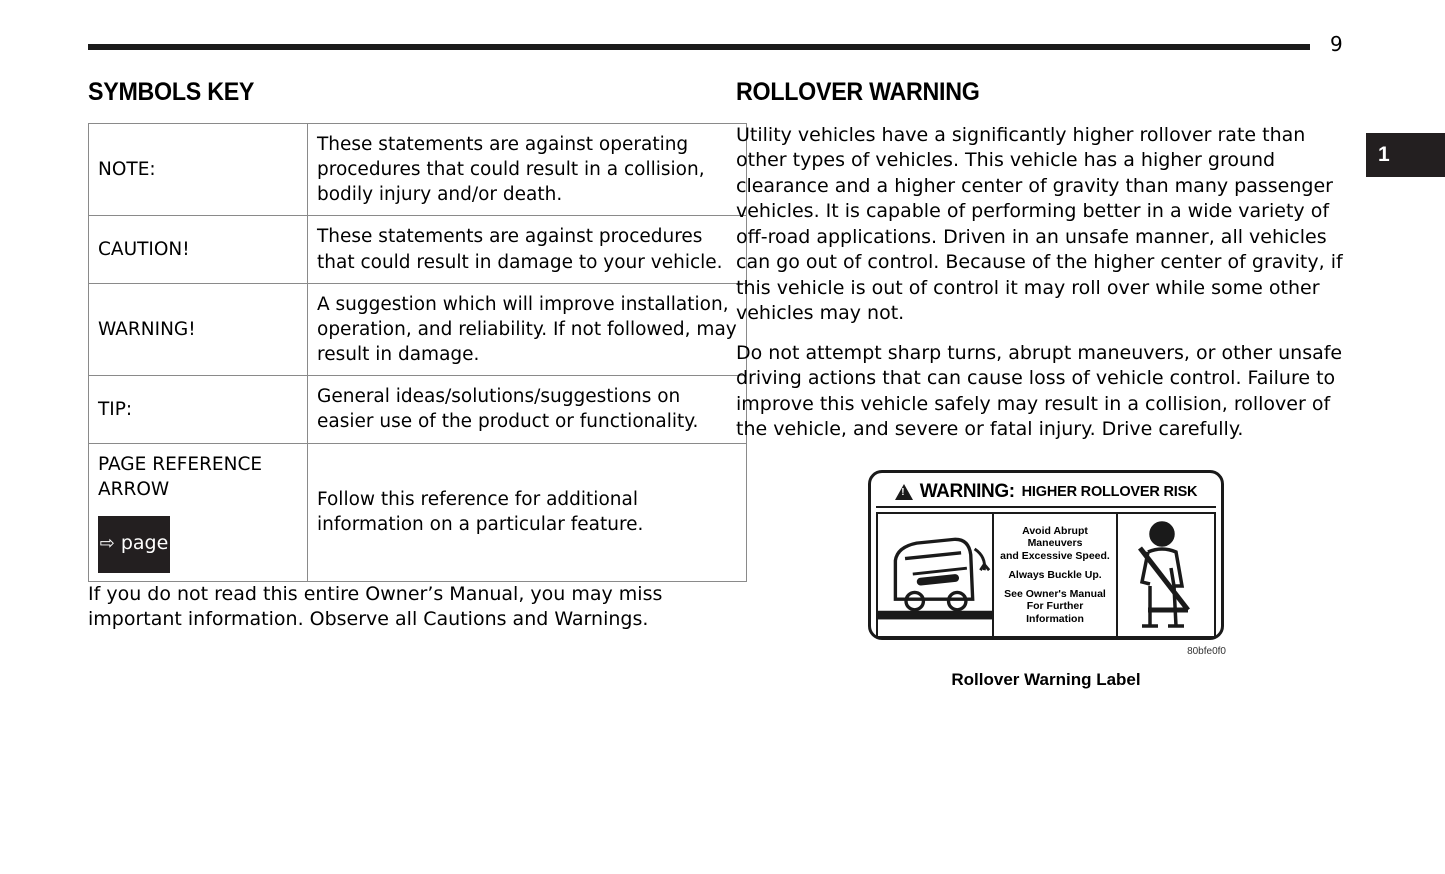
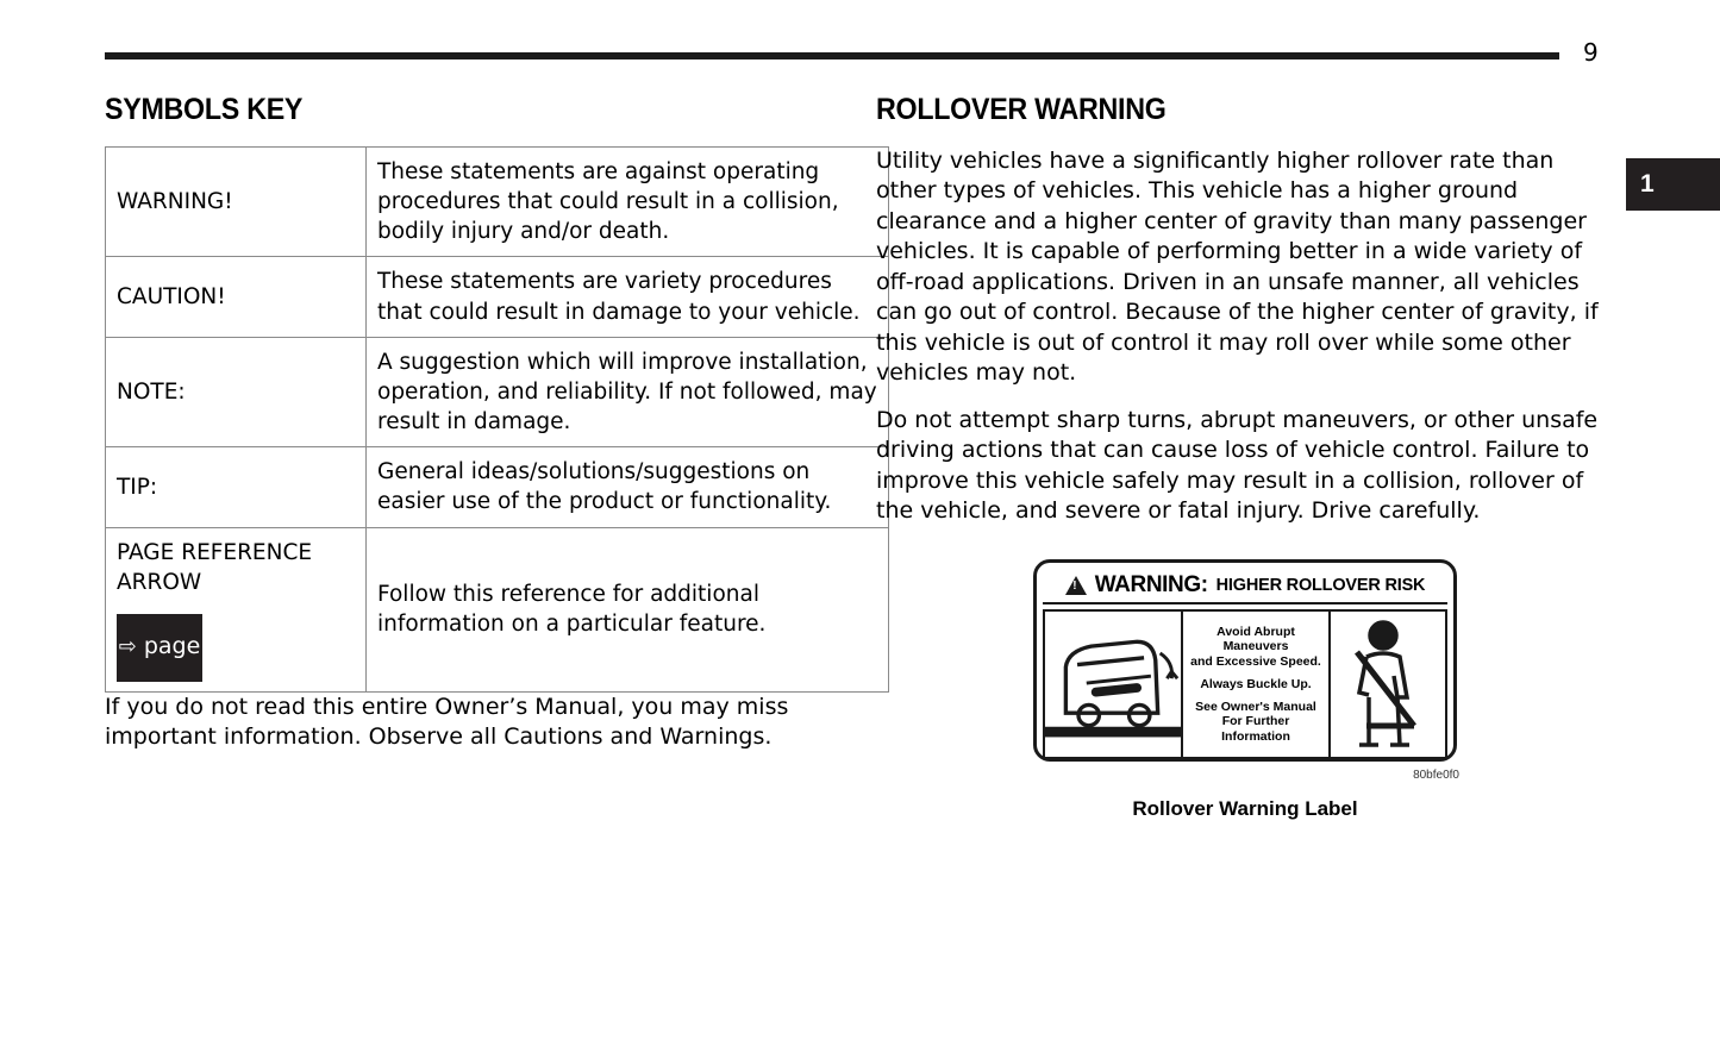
  9
  1
  SYMBOLS KEY
- NOTE:	These statements are against operating procedures that could result in a collision, bodily injury and/or death.
+ WARNING!	These statements are against operating procedures that could result in a collision, bodily injury and/or death.
- CAUTION!	These statements are against procedures that could result in damage to your vehicle.
+ CAUTION!	These statements are variety procedures that could result in damage to your vehicle.
- WARNING!	A suggestion which will improve installation, operation, and reliability. If not followed, may result in damage.
+ NOTE:	A suggestion which will improve installation, operation, and reliability. If not followed, may result in damage.
  TIP:	General ideas/solutions/suggestions on easier use of the product or functionality.
  PAGE REFERENCE ARROW ⇨ page	Follow this reference for additional information on a particular feature.
  If you do not read this entire Owner’s Manual, you may miss important information. Observe all Cautions and Warnings.
  ROLLOVER WARNING
  Utility vehicles have a significantly higher rollover rate than other types of vehicles. This vehicle has a higher ground clearance and a higher center of gravity than many passenger vehicles. It is capable of performing better in a wide variety of off-road applications. Driven in an unsafe manner, all vehicles can go out of control. Because of the higher center of gravity, if this vehicle is out of control it may roll over while some other vehicles may not.
  Do not attempt sharp turns, abrupt maneuvers, or other unsafe driving actions that can cause loss of vehicle control. Failure to improve this vehicle safely may result in a collision, rollover of the vehicle, and severe or fatal injury. Drive carefully.
  WARNING:
  HIGHER ROLLOVER RISK
  Avoid Abrupt Maneuvers
  and Excessive Speed.
  Always Buckle Up.
  See Owner's Manual
  For Further Information
  80bfe0f0
  Rollover Warning Label
